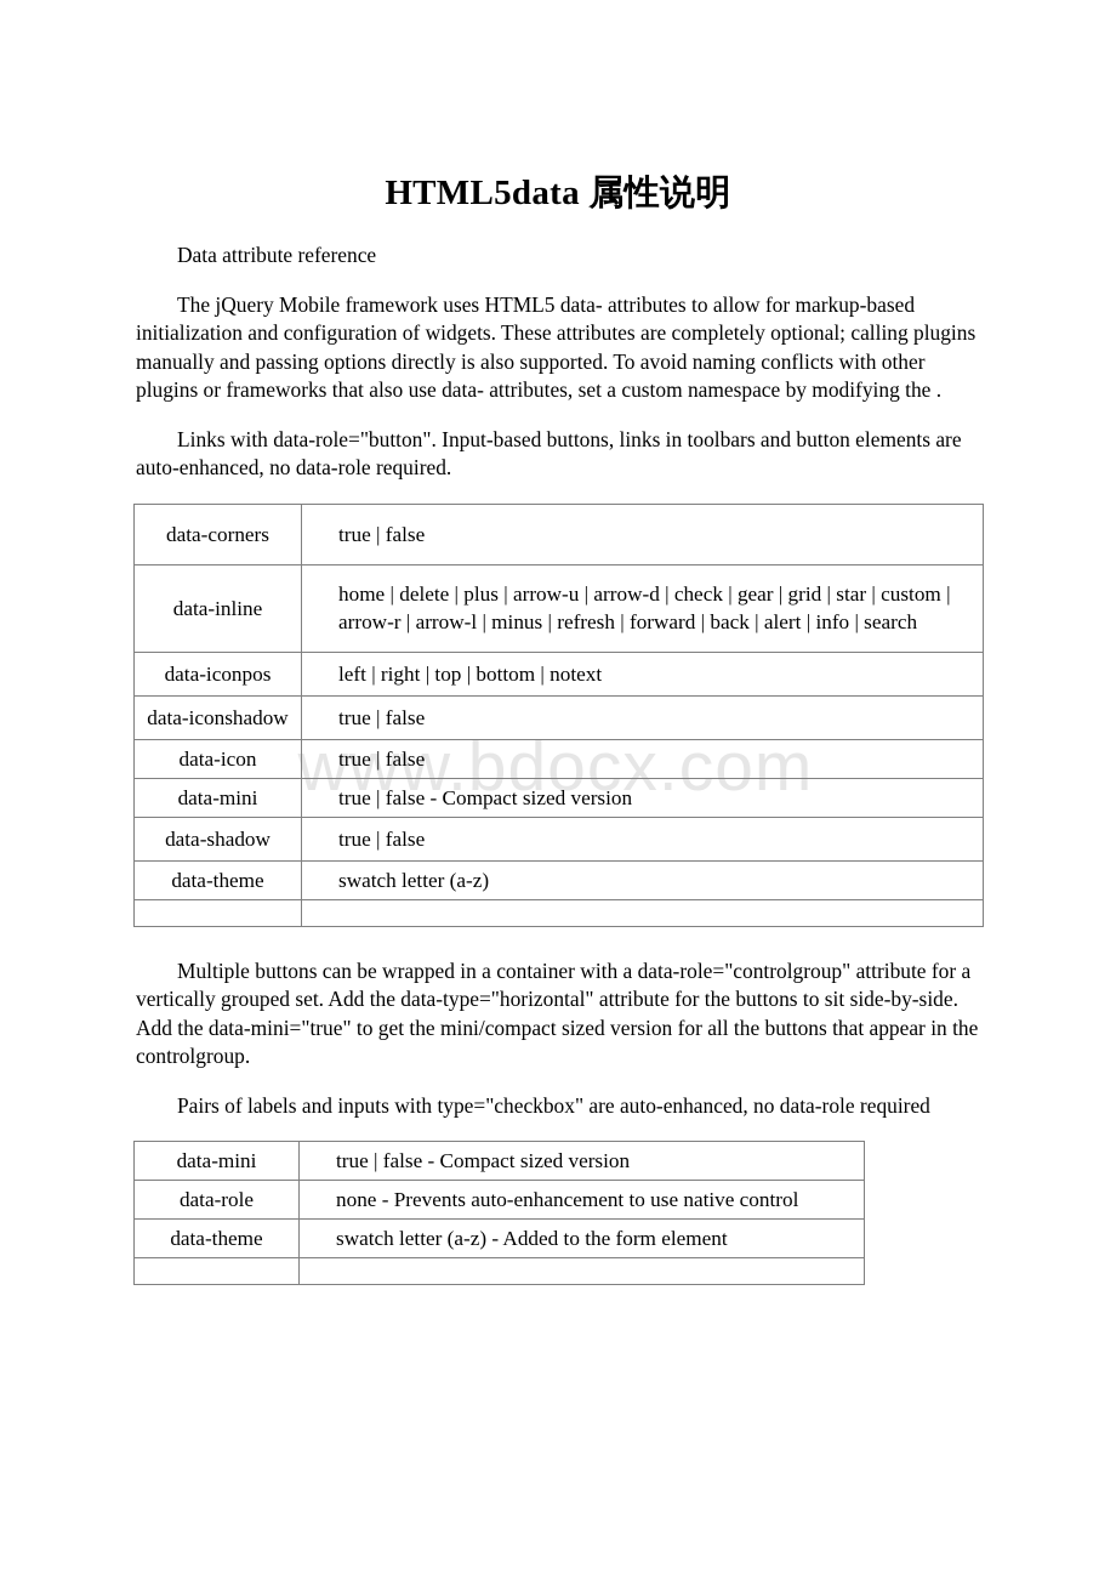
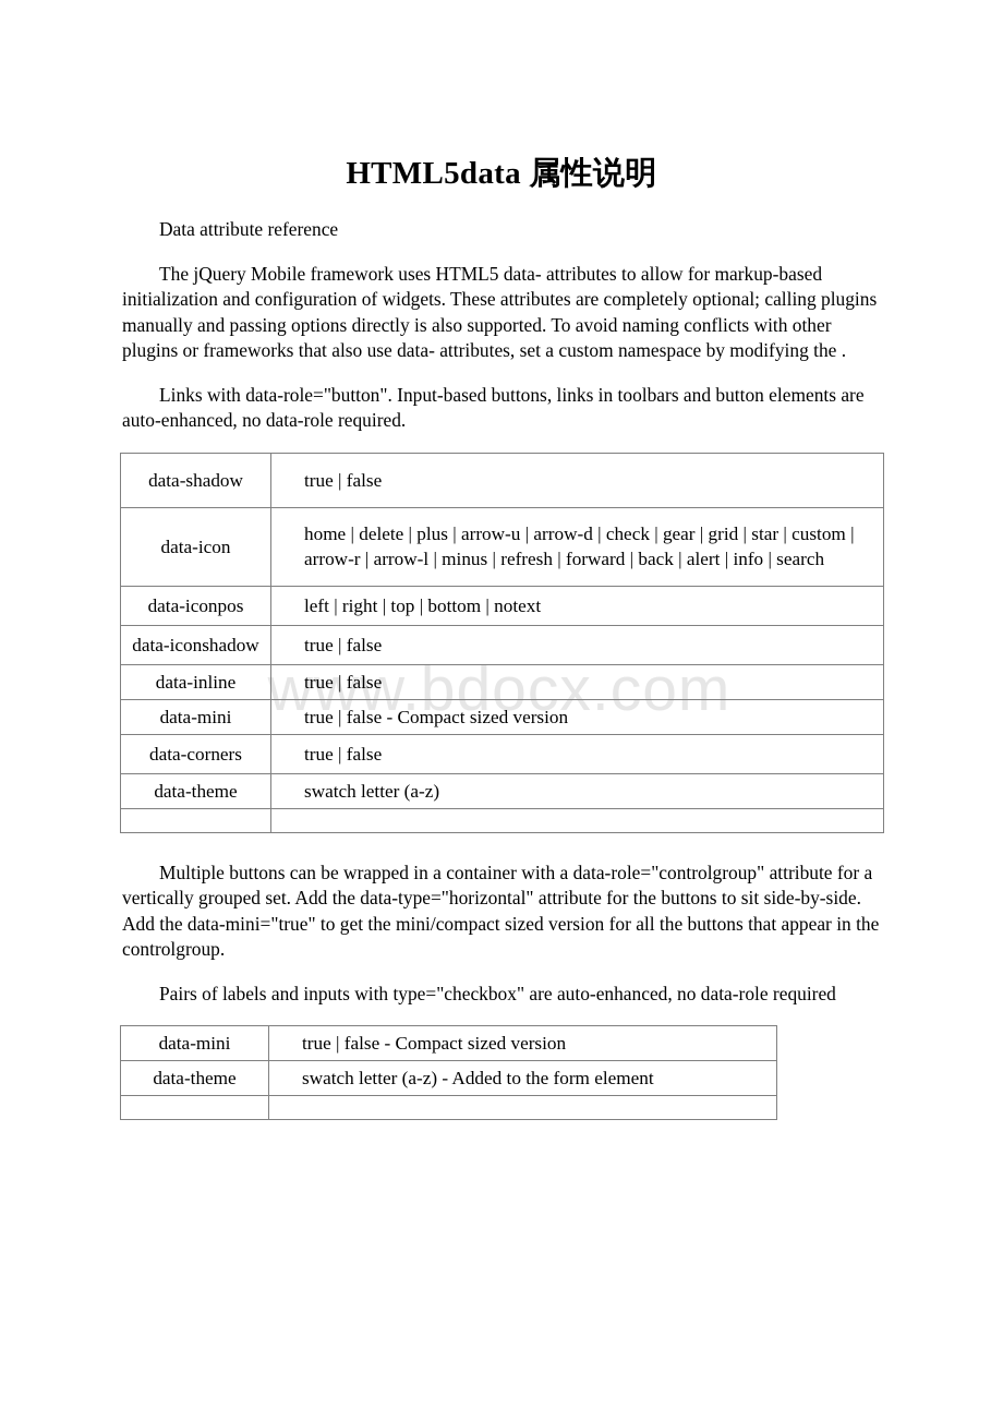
  www.bdocx.com
  HTML5data 属性说明
  Data attribute reference
  The jQuery Mobile framework uses HTML5 data- attributes to allow for markup-based initialization and configuration of widgets. These attributes are completely optional; calling plugins manually and passing options directly is also supported. To avoid naming conflicts with other plugins or frameworks that also use data- attributes, set a custom namespace by modifying the .
  Links with data-role="button". Input-based buttons, links in toolbars and button elements are auto-enhanced, no data-role required.
- data-corners	true | false
+ data-shadow	true | false
- data-inline	home | delete | plus | arrow-u | arrow-d | check | gear | grid | star | custom | arrow-r | arrow-l | minus | refresh | forward | back | alert | info | search
+ data-icon	home | delete | plus | arrow-u | arrow-d | check | gear | grid | star | custom | arrow-r | arrow-l | minus | refresh | forward | back | alert | info | search
  data-iconpos	left | right | top | bottom | notext
  data-iconshadow	true | false
- data-icon	true | false
+ data-inline	true | false
  data-mini	true | false - Compact sized version
- data-shadow	true | false
+ data-corners	true | false
  data-theme	swatch letter (a-z)
  Multiple buttons can be wrapped in a container with a data-role="controlgroup" attribute for a vertically grouped set. Add the data-type="horizontal" attribute for the buttons to sit side-by-side. Add the data-mini="true" to get the mini/compact sized version for all the buttons that appear in the controlgroup.
  Pairs of labels and inputs with type="checkbox" are auto-enhanced, no data-role required
  data-mini	true | false - Compact sized version
- data-role	none - Prevents auto-enhancement to use native control
  data-theme	swatch letter (a-z) - Added to the form element
